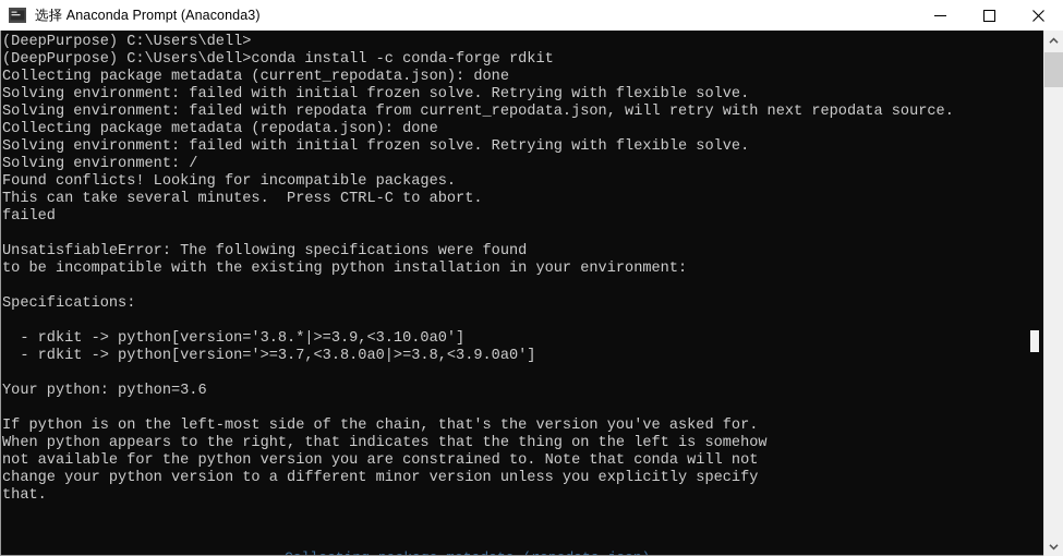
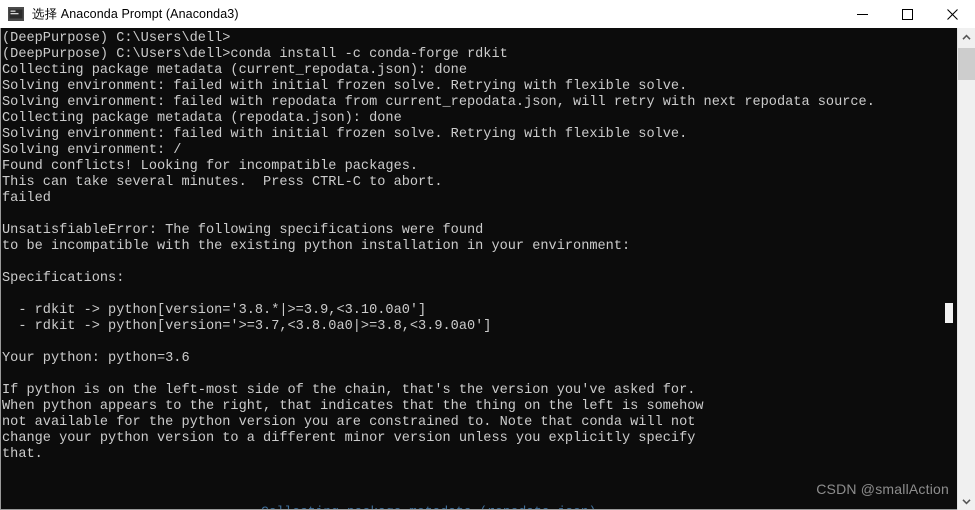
  选择 Anaconda Prompt (Anaconda3)
  (DeepPurpose) C:\Users\dell>
  (DeepPurpose) C:\Users\dell>conda install -c conda-forge rdkit
  Collecting package metadata (current_repodata.json): done
  Solving environment: failed with initial frozen solve. Retrying with flexible solve.
  Solving environment: failed with repodata from current_repodata.json, will retry with next repodata source.
  Collecting package metadata (repodata.json): done
  Solving environment: failed with initial frozen solve. Retrying with flexible solve.
  Solving environment: /
  Found conflicts! Looking for incompatible packages.
  This can take several minutes. Press CTRL-C to abort.
  failed
  UnsatisfiableError: The following specifications were found
  to be incompatible with the existing python installation in your environment:
  Specifications:
  - rdkit -> python[version='3.8.*|>=3.9,<3.10.0a0']
  - rdkit -> python[version='>=3.7,<3.8.0a0|>=3.8,<3.9.0a0']
  Your python: python=3.6
  If python is on the left-most side of the chain, that's the version you've asked for.
  When python appears to the right, that indicates that the thing on the left is somehow
  not available for the python version you are constrained to. Note that conda will not
  change your python version to a different minor version unless you explicitly specify
  that.
+ CSDN @smallAction
